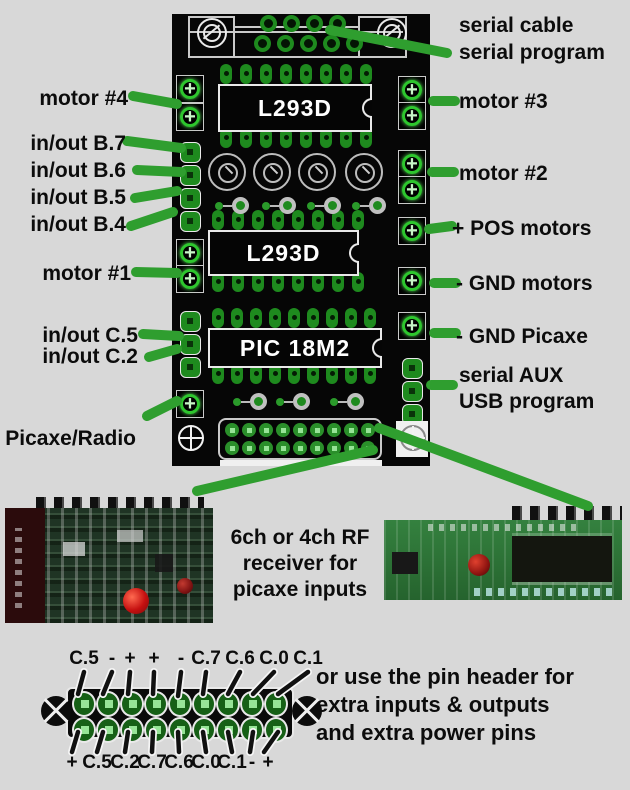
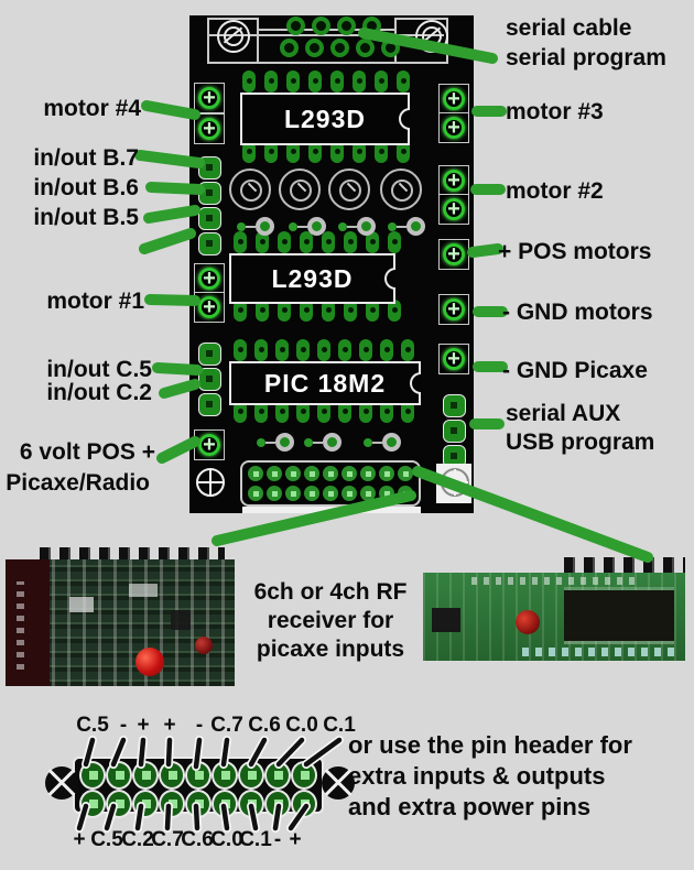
  L293D
  L293D
  PIC 18M2
  motor #4
  in/out B.7
  in/out B.6
  in/out B.5
- in/out B.4
  motor #1
  in/out C.5
  in/out C.2
+ 6 volt POS +
  Picaxe/Radio
  serial cable
  serial program
  motor #3
  motor #2
  + POS motors
  - GND motors
  - GND Picaxe
  serial AUX
  USB program
  6ch or 4ch RF
  receiver for
  picaxe inputs
  C.5
  -
  +
  +
  -
  C.7
  C.6
  C.0
  C.1
  +
  C.5
  C.2
  C.7
  C.6
  C.0
  C.1
  -
  +
  or use the pin header for
  extra inputs & outputs
  and extra power pins
